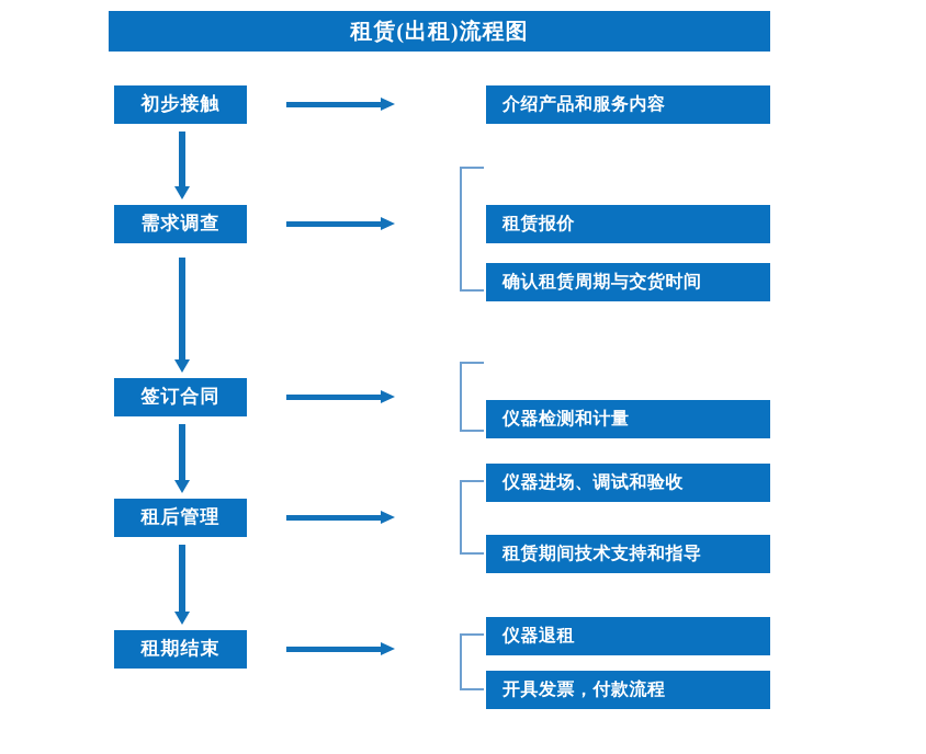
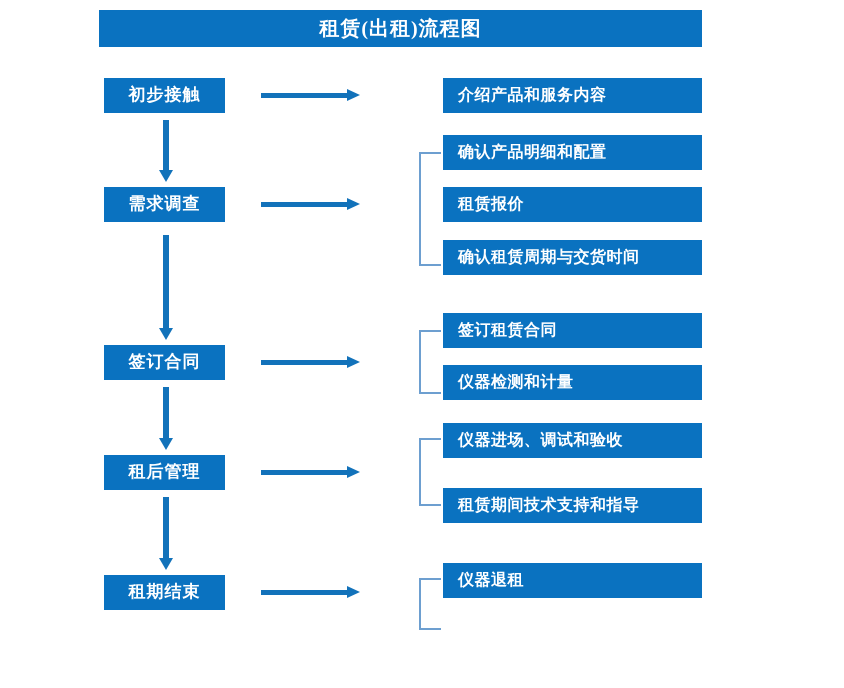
  租赁(出租)流程图
  初步接触
  需求调查
  签订合同
  租后管理
  租期结束
  介绍产品和服务内容
+ 确认产品明细和配置
  租赁报价
  确认租赁周期与交货时间
+ 签订租赁合同
  仪器检测和计量
  仪器进场、调试和验收
  租赁期间技术支持和指导
  仪器退租
- 开具发票，付款流程
